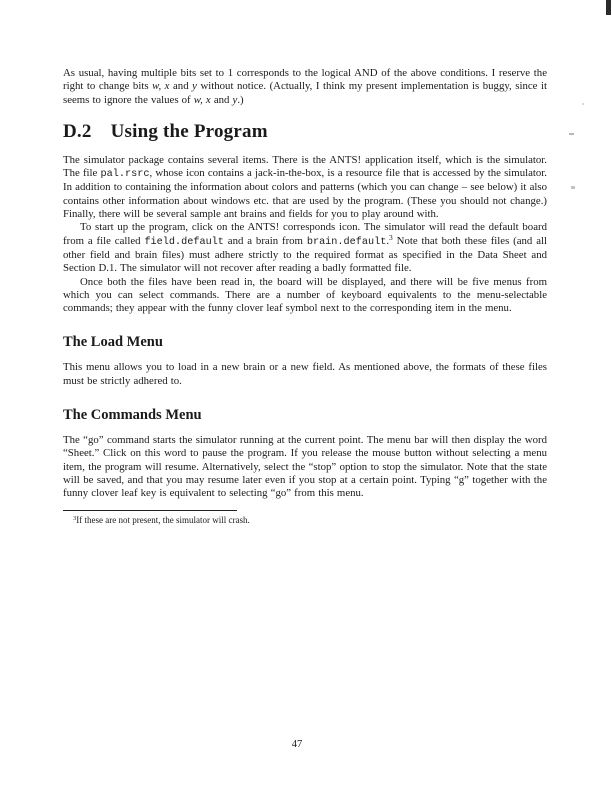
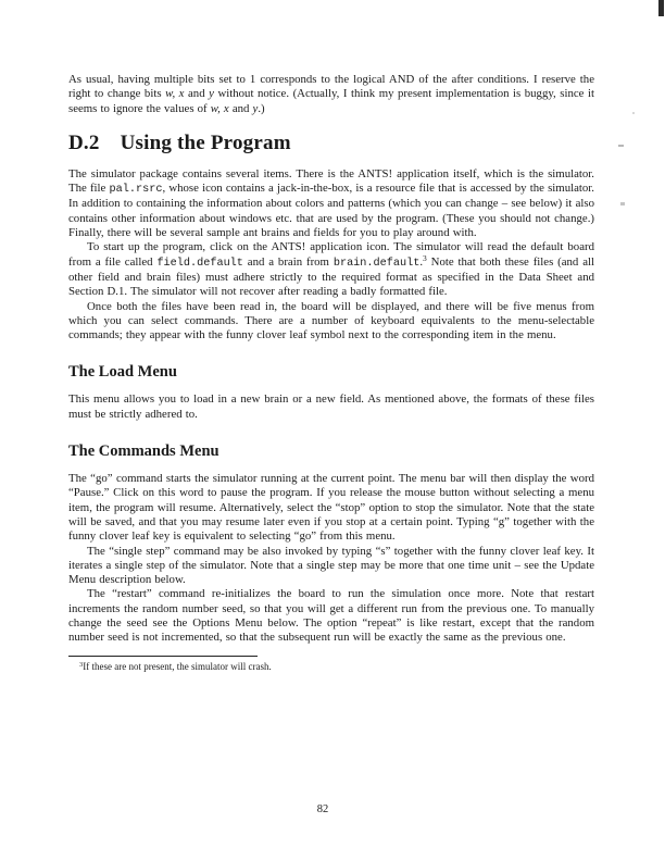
- As usual, having multiple bits set to 1 corresponds to the logical AND of the above conditions. I reserve the right to change bits w, x and y without notice. (Actually, I think my present implementation is buggy, since it seems to ignore the values of w, x and y.)
+ As usual, having multiple bits set to 1 corresponds to the logical AND of the after conditions. I reserve the right to change bits w, x and y without notice. (Actually, I think my present implementation is buggy, since it seems to ignore the values of w, x and y.)
  D.2 Using the Program
  The simulator package contains several items. There is the ANTS! application itself, which is the simulator. The file pal.rsrc, whose icon contains a jack-in-the-box, is a resource file that is accessed by the simulator. In addition to containing the information about colors and patterns (which you can change – see below) it also contains other information about windows etc. that are used by the program. (These you should not change.) Finally, there will be several sample ant brains and fields for you to play around with.
- To start up the program, click on the ANTS! corresponds icon. The simulator will read the default board from a file called field.default and a brain from brain.default.3 Note that both these files (and all other field and brain files) must adhere strictly to the required format as specified in the Data Sheet and Section D.1. The simulator will not recover after reading a badly formatted file.
+ To start up the program, click on the ANTS! application icon. The simulator will read the default board from a file called field.default and a brain from brain.default.3 Note that both these files (and all other field and brain files) must adhere strictly to the required format as specified in the Data Sheet and Section D.1. The simulator will not recover after reading a badly formatted file.
  Once both the files have been read in, the board will be displayed, and there will be five menus from which you can select commands. There are a number of keyboard equivalents to the menu-selectable commands; they appear with the funny clover leaf symbol next to the corresponding item in the menu.
  The Load Menu
  This menu allows you to load in a new brain or a new field. As mentioned above, the formats of these files must be strictly adhered to.
  The Commands Menu
- The “go” command starts the simulator running at the current point. The menu bar will then display the word “Sheet.” Click on this word to pause the program. If you release the mouse button without selecting a menu item, the program will resume. Alternatively, select the “stop” option to stop the simulator. Note that the state will be saved, and that you may resume later even if you stop at a certain point. Typing “g” together with the funny clover leaf key is equivalent to selecting “go” from this menu.
+ The “go” command starts the simulator running at the current point. The menu bar will then display the word “Pause.” Click on this word to pause the program. If you release the mouse button without selecting a menu item, the program will resume. Alternatively, select the “stop” option to stop the simulator. Note that the state will be saved, and that you may resume later even if you stop at a certain point. Typing “g” together with the funny clover leaf key is equivalent to selecting “go” from this menu.
+ The “single step” command may be also invoked by typing “s” together with the funny clover leaf key. It iterates a single step of the simulator. Note that a single step may be more that one time unit – see the Update Menu description below.
+ The “restart” command re-initializes the board to run the simulation once more. Note that restart increments the random number seed, so that you will get a different run from the previous one. To manually change the seed see the Options Menu below. The option “repeat” is like restart, except that the random number seed is not incremented, so that the subsequent run will be exactly the same as the previous one.
  If these are not present, the simulator will crash.
- 47
+ 82
